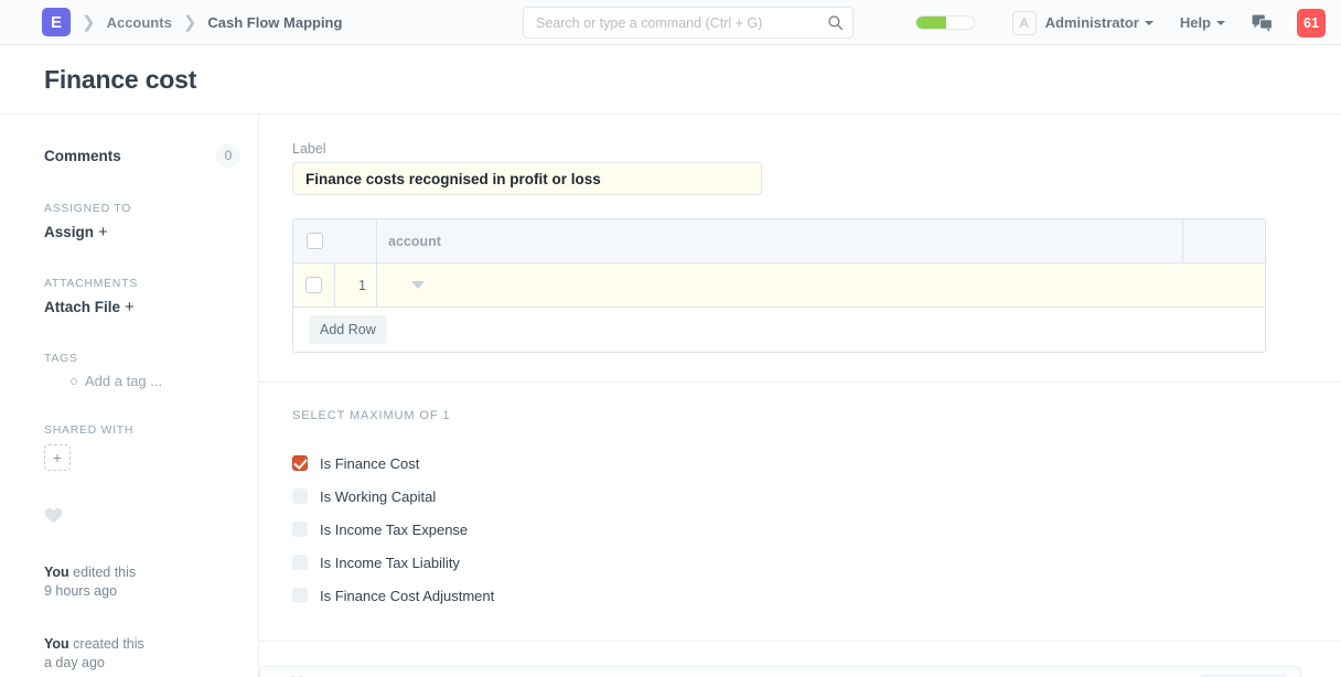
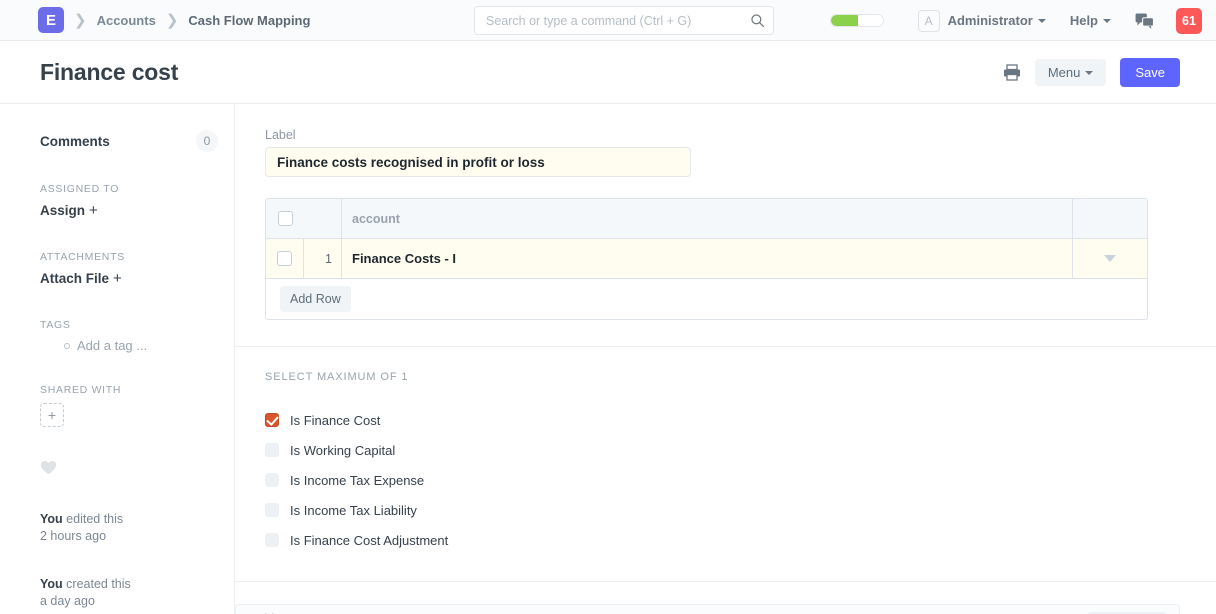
  E
  ❯
  Accounts
  ❯
  Cash Flow Mapping
  Search or type a command (Ctrl + G)
  A
  Administrator
  Help
  61
  Finance cost
+ Menu
+ Save
  Comments
  0
  ASSIGNED TO
  Assign
  +
  ATTACHMENTS
  Attach File
  +
  TAGS
  Add a tag ...
  SHARED WITH
  +
  You edited this
- 9 hours ago
+ 2 hours ago
  You created this
  a day ago
  Label
  Finance costs recognised in profit or loss
  account
  1
+ Finance Costs - I
  Add Row
  SELECT MAXIMUM OF 1
  Is Finance Cost
  Is Working Capital
  Is Income Tax Expense
  Is Income Tax Liability
  Is Finance Cost Adjustment
